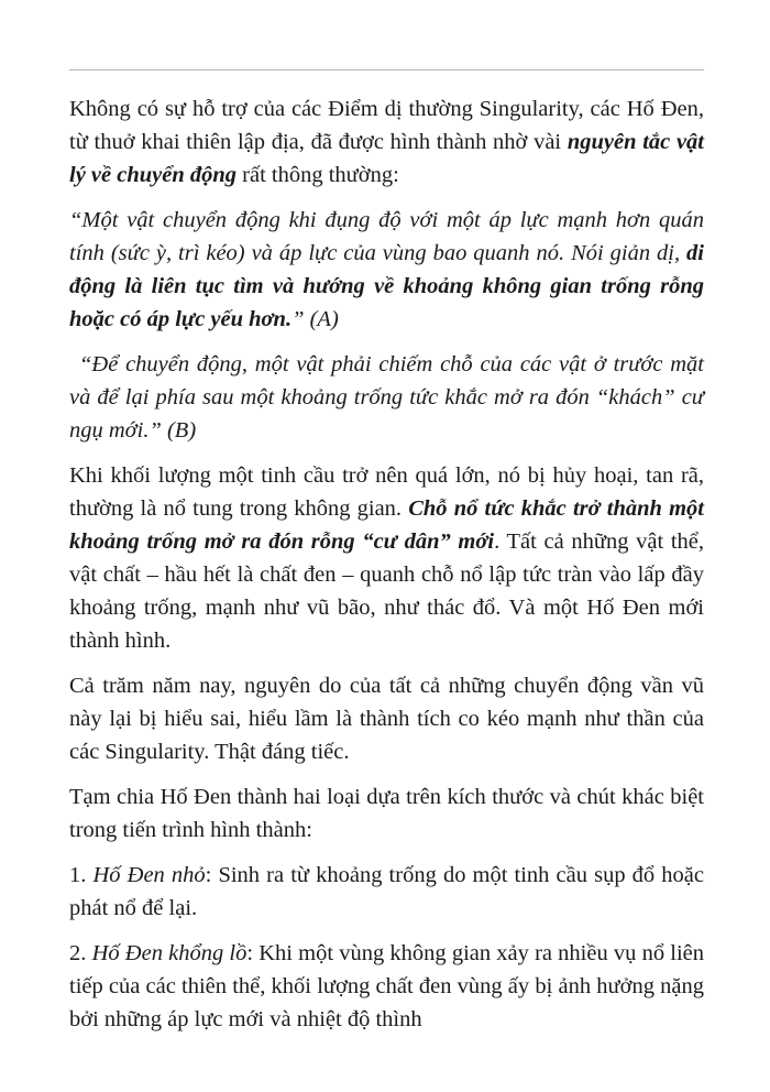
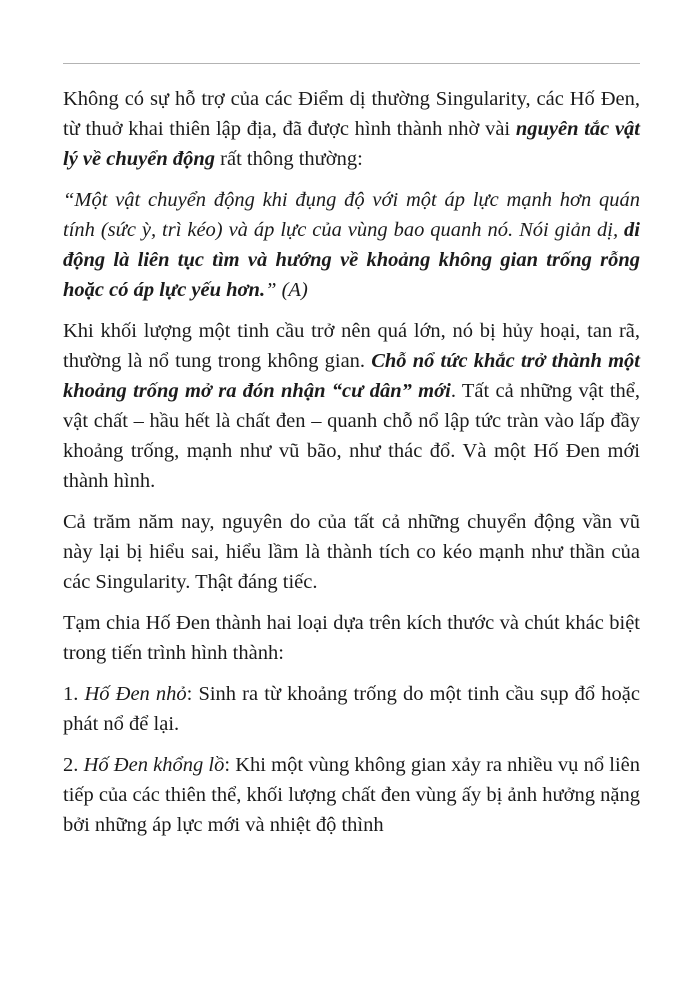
  Không có sự hỗ trợ của các Điểm dị thường Singularity, các Hố Đen, từ thuở khai thiên lập địa, đã được hình thành nhờ vài nguyên tắc vật lý về chuyển động rất thông thường:
  “Một vật chuyển động khi đụng độ với một áp lực mạnh hơn quán tính (sức ỳ, trì kéo) và áp lực của vùng bao quanh nó. Nói giản dị, di động là liên tục tìm và hướng về khoảng không gian trống rỗng hoặc có áp lực yếu hơn.” (A)
- “Để chuyển động, một vật phải chiếm chỗ của các vật ở trước mặt và để lại phía sau một khoảng trống tức khắc mở ra đón “khách” cư ngụ mới.” (B)
- Khi khối lượng một tinh cầu trở nên quá lớn, nó bị hủy hoại, tan rã, thường là nổ tung trong không gian. Chỗ nổ tức khắc trở thành một khoảng trống mở ra đón rỗng “cư dân” mới. Tất cả những vật thể, vật chất – hầu hết là chất đen – quanh chỗ nổ lập tức tràn vào lấp đầy khoảng trống, mạnh như vũ bão, như thác đổ. Và một Hố Đen mới thành hình.
+ Khi khối lượng một tinh cầu trở nên quá lớn, nó bị hủy hoại, tan rã, thường là nổ tung trong không gian. Chỗ nổ tức khắc trở thành một khoảng trống mở ra đón nhận “cư dân” mới. Tất cả những vật thể, vật chất – hầu hết là chất đen – quanh chỗ nổ lập tức tràn vào lấp đầy khoảng trống, mạnh như vũ bão, như thác đổ. Và một Hố Đen mới thành hình.
  Cả trăm năm nay, nguyên do của tất cả những chuyển động vần vũ này lại bị hiểu sai, hiểu lầm là thành tích co kéo mạnh như thần của các Singularity. Thật đáng tiếc.
  Tạm chia Hố Đen thành hai loại dựa trên kích thước và chút khác biệt trong tiến trình hình thành:
  1. Hố Đen nhỏ: Sinh ra từ khoảng trống do một tinh cầu sụp đổ hoặc phát nổ để lại.
  2. Hố Đen khổng lồ: Khi một vùng không gian xảy ra nhiều vụ nổ liên tiếp của các thiên thể, khối lượng chất đen vùng ấy bị ảnh hưởng nặng bởi những áp lực mới và nhiệt độ thình
